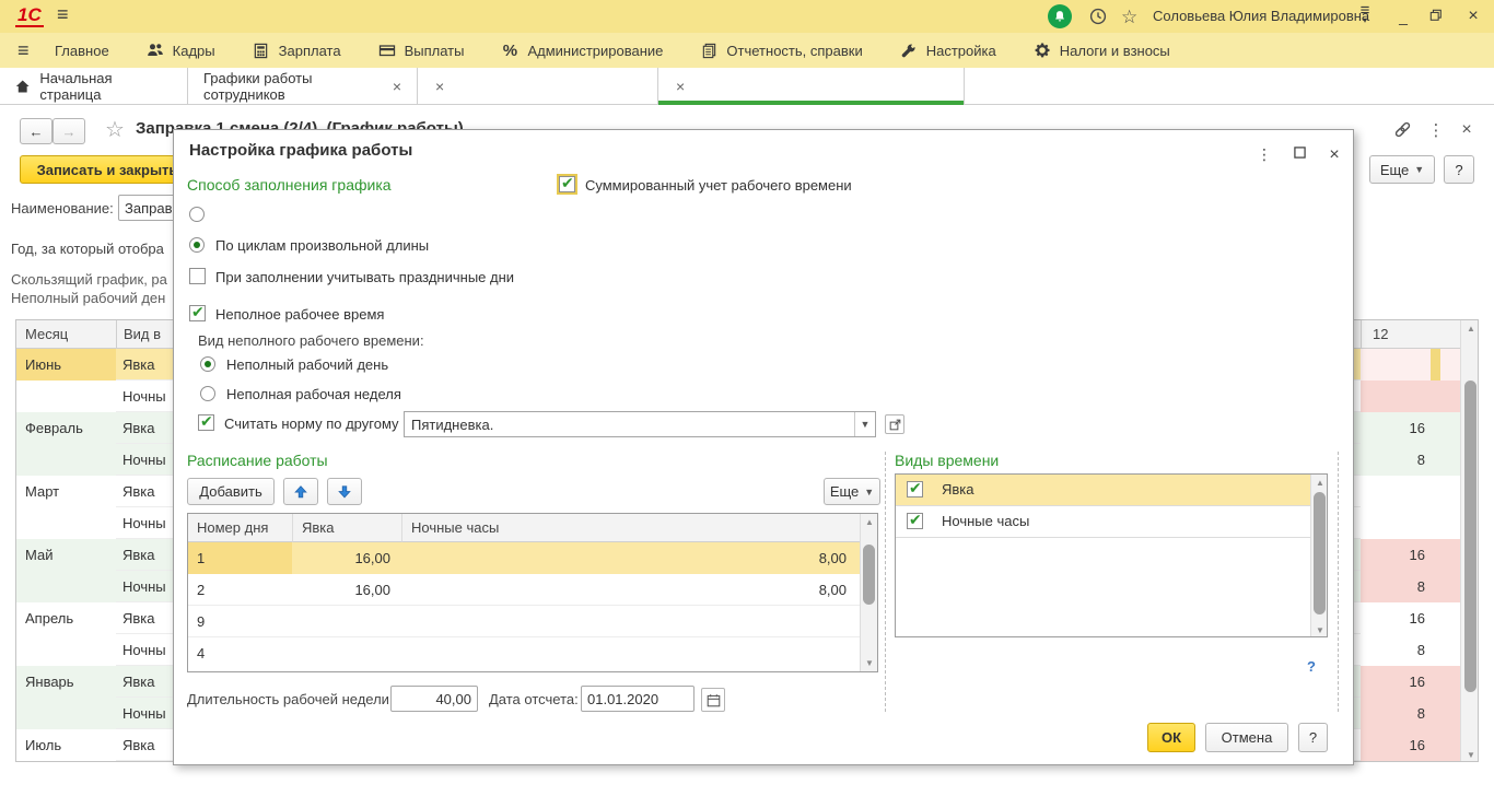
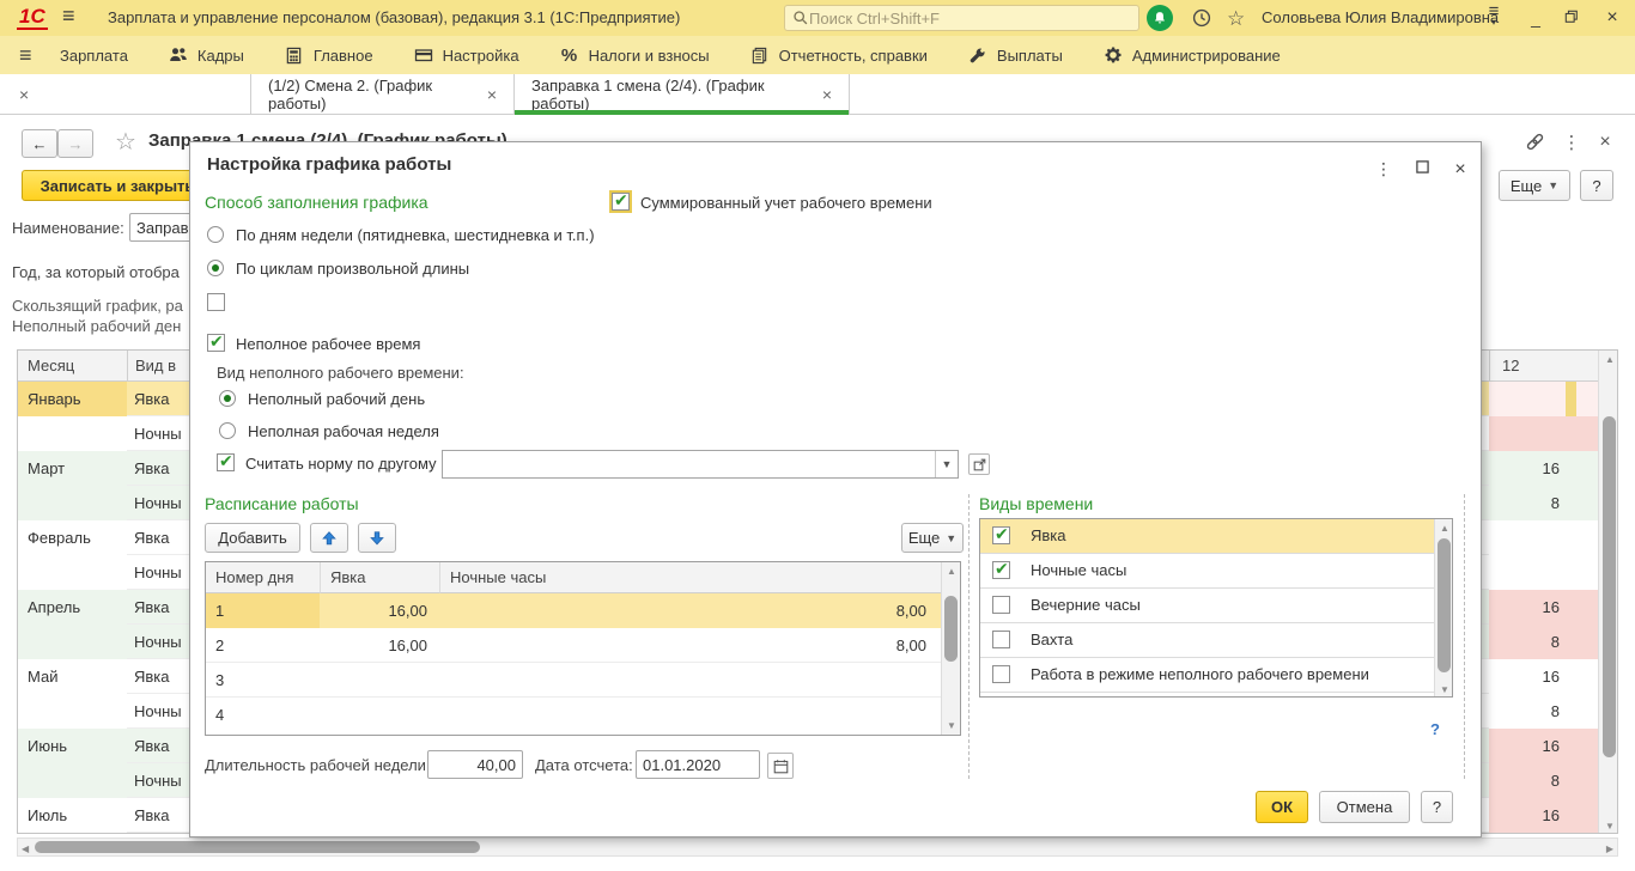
  1С
  ≡
+ Зарплата и управление персоналом (базовая), редакция 3.1 (1С:Предприятие)
+ Поиск Ctrl+Shift+F
  ☆
  Соловьева Юлия Владимировна
  ≡
  ▾
  _
  ×
  ≡
- Главное
+ Зарплата
  Кадры
- Зарплата
+ Главное
- Выплаты
+ Настройка
  %
- Администрирование
+ Налоги и взносы
  Отчетность, справки
- Настройка
+ Выплаты
- Налоги и взносы
+ Администрирование
- Начальная страница
- Графики работы сотрудников
  ×
+ (1/2) Смена 2. (График работы)
  ×
+ Заправка 1 смена (2/4). (График работы)
  ×
  ←
  →
  ☆
  ⋮
  ×
  Записать и закрыт
  Еще
  ▼
  ?
  Наименование:
  Заправ
  Год, за который отобра
  Скользящий график, ра
  Неполный рабочий ден
  Месяц
  Вид в
  12
- Июнь
+ Январь
  Явка
  Ночны
- Февраль
+ Март
  Явка
  16
  Ночны
  8
- Март
+ Февраль
  Явка
  Ночны
- Май
+ Апрель
  Явка
  16
  Ночны
  8
- Апрель
+ Май
  Явка
  16
  Ночны
  8
- Январь
+ Июнь
  Явка
  16
  Ночны
  8
  Июль
  Явка
  16
  ▲
  ▼
+ ◀
+ ▶
  Настройка графика работы
  ⋮
  ×
  Суммированный учет рабочего времени
  Способ заполнения графика
+ По дням недели (пятидневка, шестидневка и т.п.)
  По циклам произвольной длины
- При заполнении учитывать праздничные дни
  Неполное рабочее время
  Вид неполного рабочего времени:
  Неполный рабочий день
  Неполная рабочая неделя
  Считать норму по другому
- Пятидневка.
  ▼
  Расписание работы
  Добавить
  Еще
  ▼
  Номер дня
  Явка
  Ночные часы
  1
  16,00
  8,00
  2
  16,00
  8,00
- 9
+ 3
  4
  ▲
  ▼
  Длительность рабочей недели
  40,00
  Дата отсчета:
  01.01.2020
  Виды времени
  Явка
  Ночные часы
+ Вечерние часы
+ Вахта
+ Работа в режиме неполного рабочего времени
  ▲
  ▼
  ?
  ОК
  Отмена
  ?
